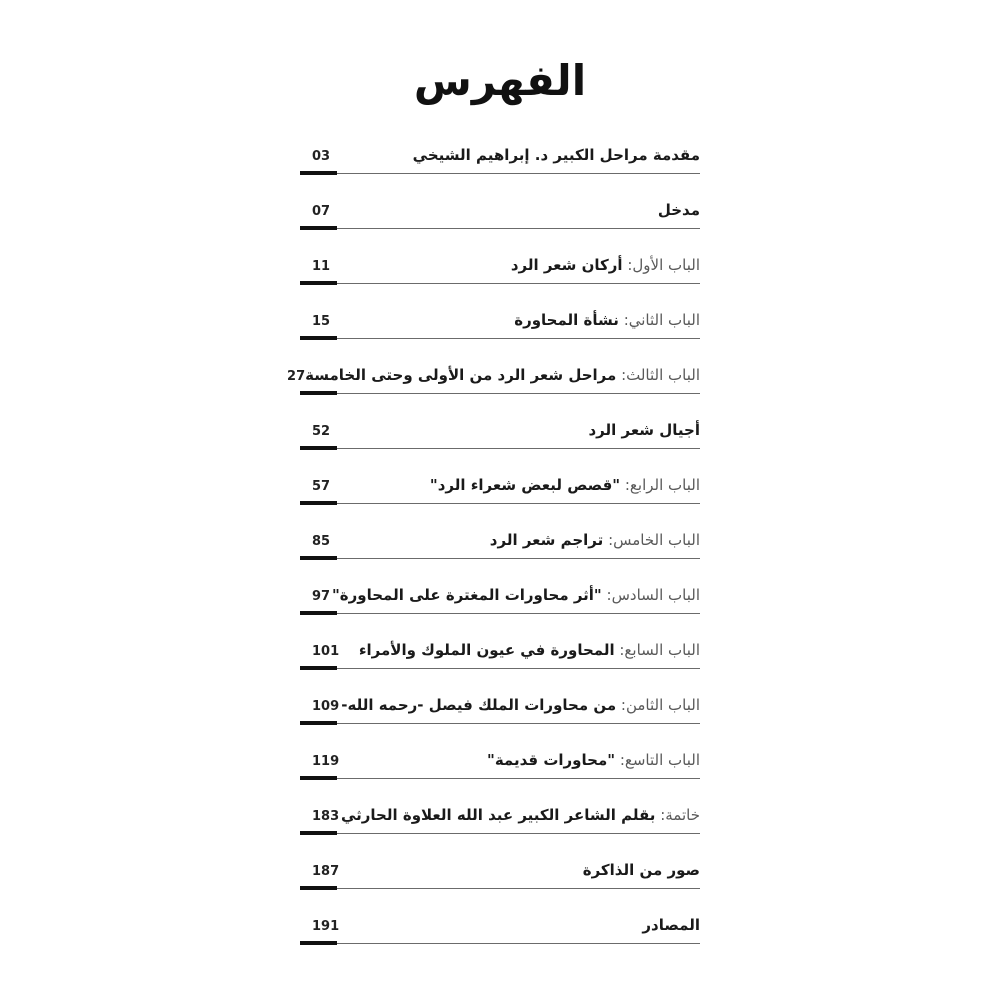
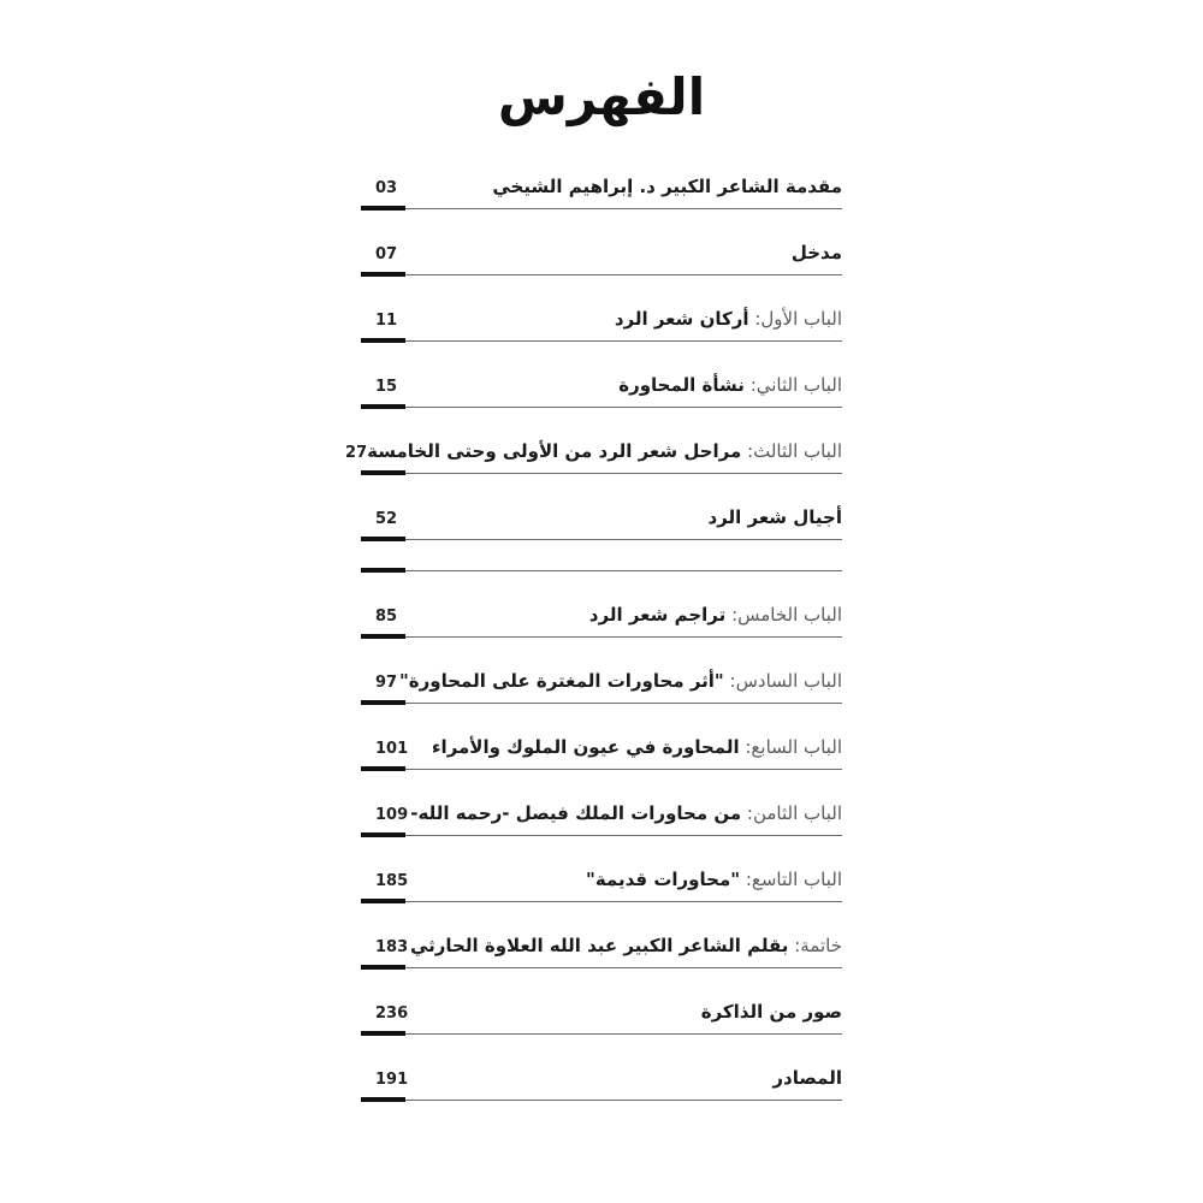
  الفهرس
- مقدمة مراحل الكبير د. إبراهيم الشيخي
+ مقدمة الشاعر الكبير د. إبراهيم الشيخي
  03
  مدخل
  07
  الباب الأول: أركان شعر الرد
  11
  الباب الثاني: نشأة المحاورة
  15
  الباب الثالث: مراحل شعر الرد من الأولى وحتى الخامسة
  27
  أجيال شعر الرد
  52
- الباب الرابع: "قصص لبعض شعراء الرد"
- 57
  الباب الخامس: تراجم شعر الرد
  85
  الباب السادس: "أثر محاورات المغترة على المحاورة"
  97
  الباب السابع: المحاورة في عيون الملوك والأمراء
  101
  الباب الثامن: من محاورات الملك فيصل -رحمه الله-
  109
  الباب التاسع: "محاورات قديمة"
- 119
+ 185
  خاتمة: بقلم الشاعر الكبير عبد الله العلاوة الحارثي
  183
  صور من الذاكرة
- 187
+ 236
  المصادر
  191
